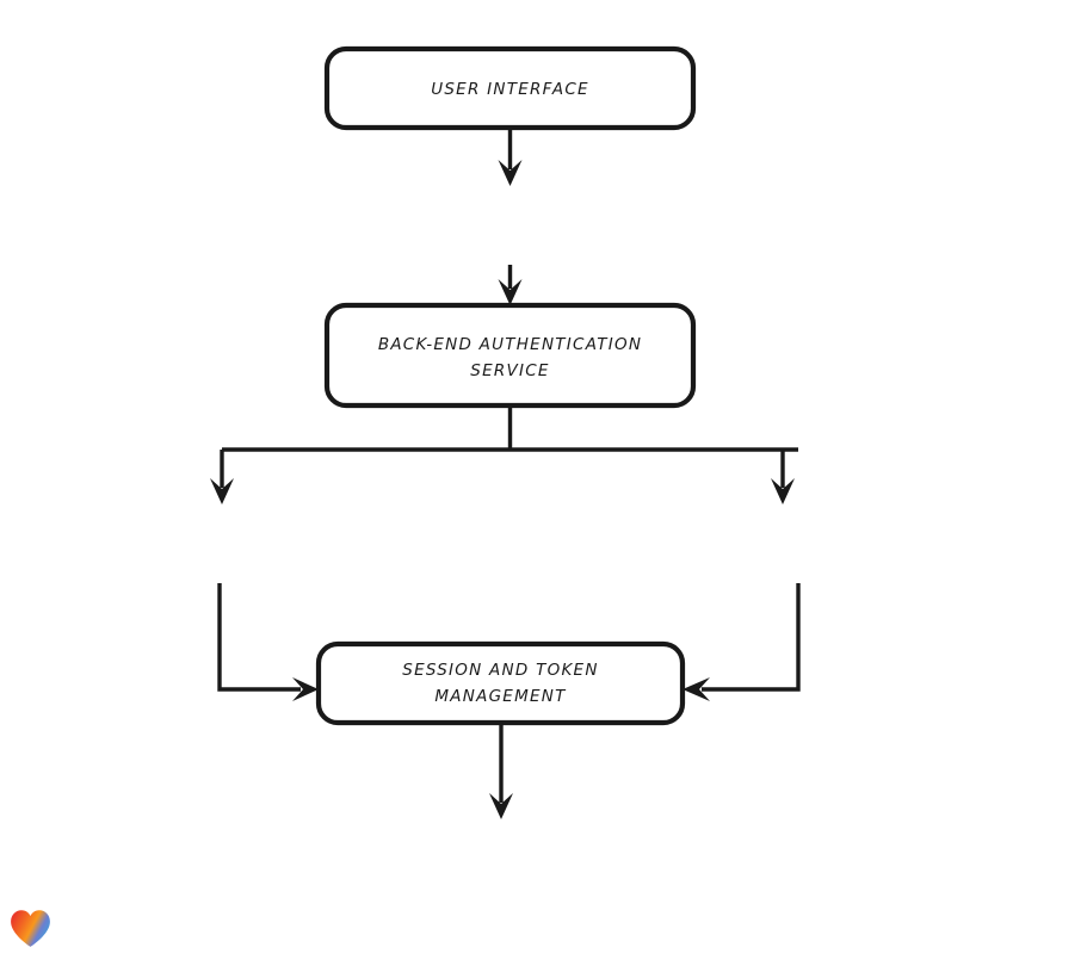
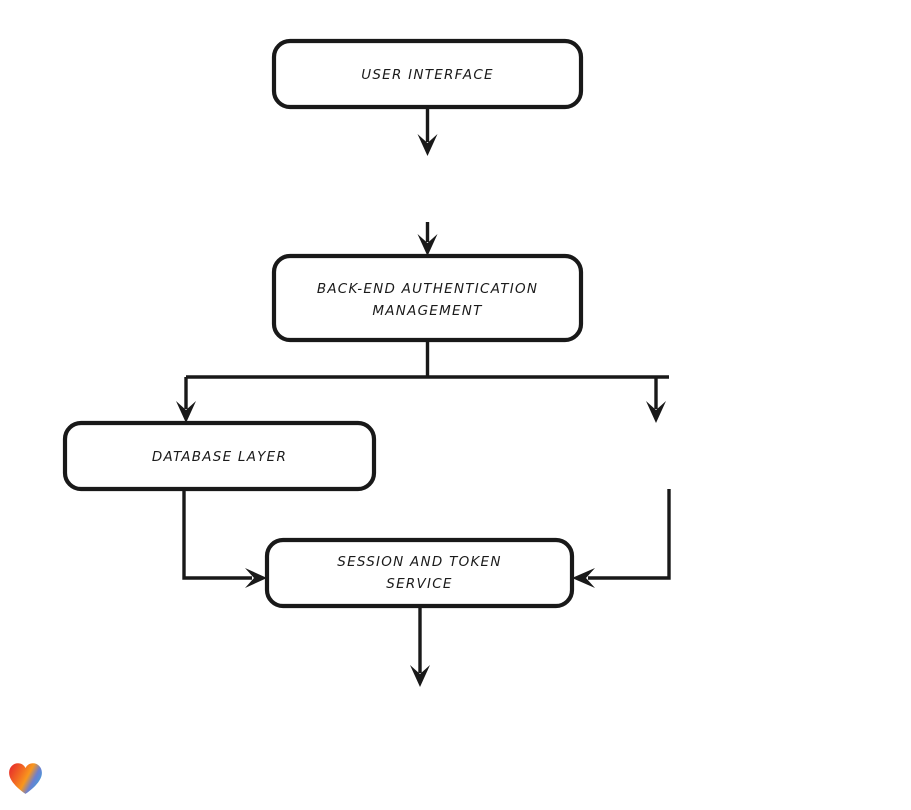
  USER INTERFACE
  BACK-END AUTHENTICATION
- SERVICE
+ MANAGEMENT
+ DATABASE LAYER
  SESSION AND TOKEN
- MANAGEMENT
+ SERVICE
